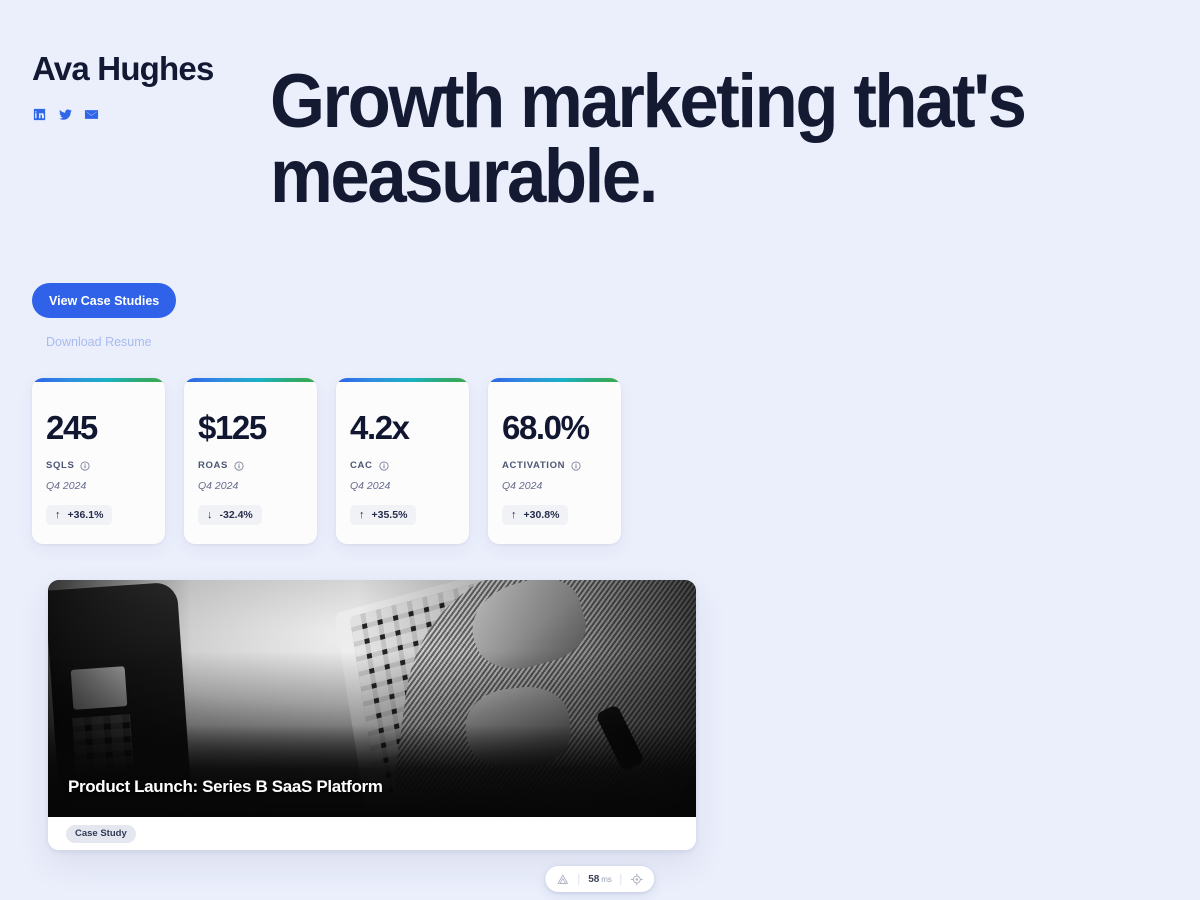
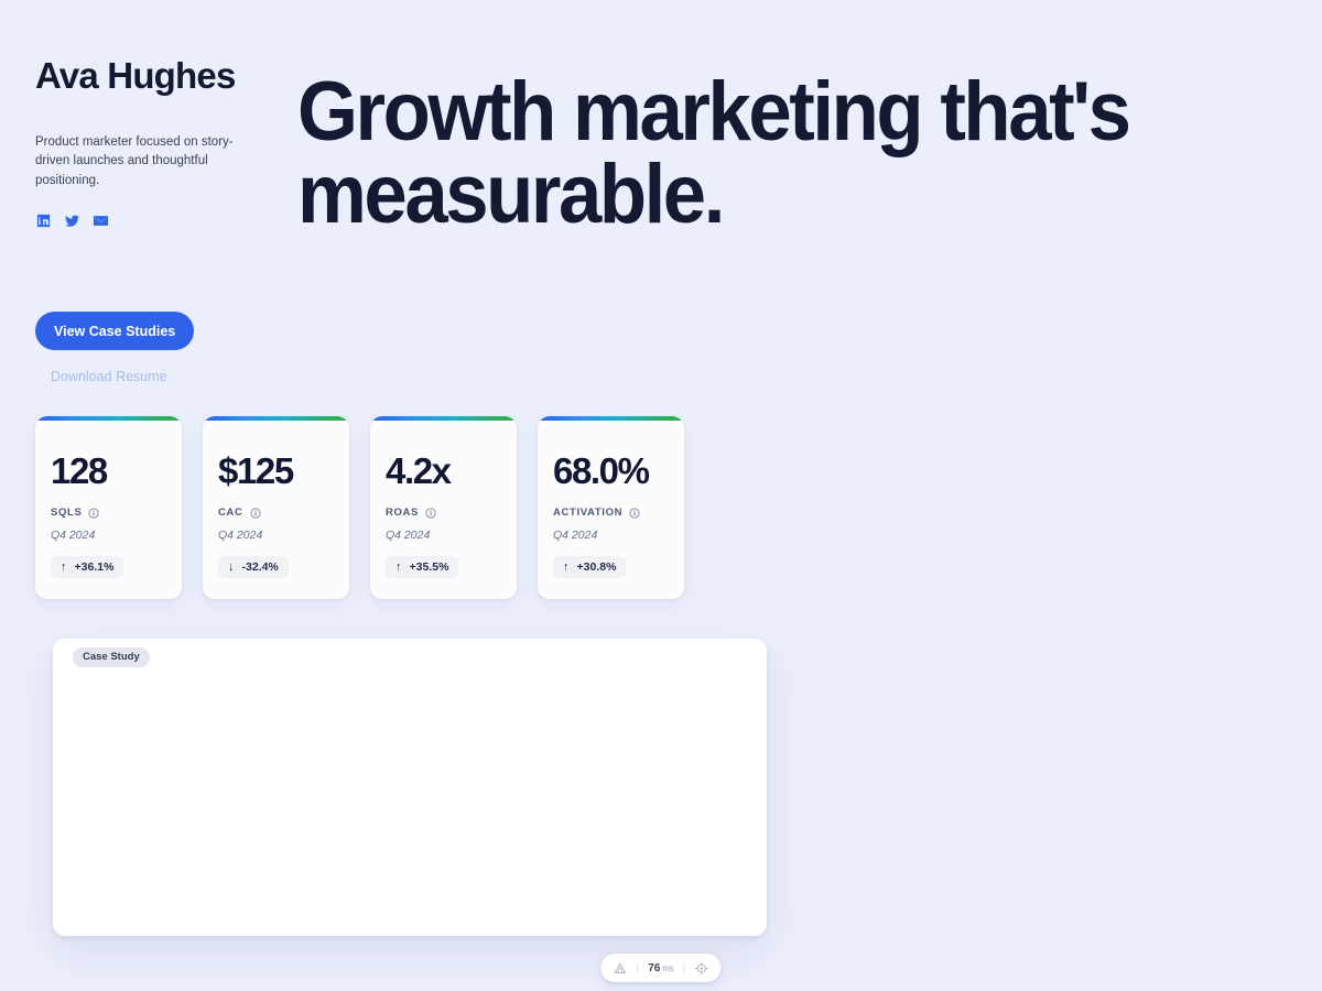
  Ava Hughes
+ Product marketer focused on story-driven launches and thoughtful positioning.
  Growth marketing that's measurable.
  View Case Studies
  Download Resume
- 245
+ 128
  SQLS
  Q4 2024
  ↑
  +36.1%
  $125
- ROAS
+ CAC
  Q4 2024
  ↓
  -32.4%
  4.2x
- CAC
+ ROAS
  Q4 2024
  ↑
  +35.5%
  68.0%
  ACTIVATION
  Q4 2024
  ↑
  +30.8%
- Product Launch: Series B SaaS Platform
  Case Study
- 58 ms
+ 76 ms
